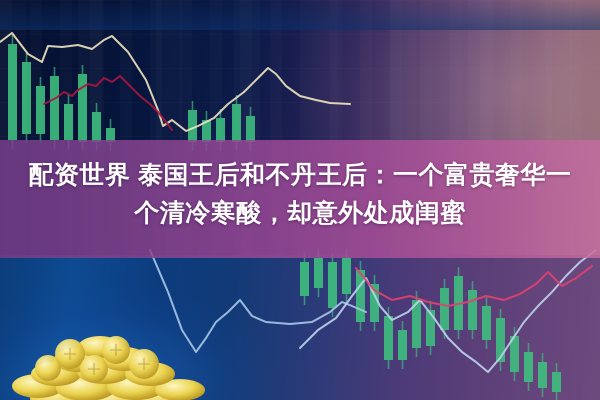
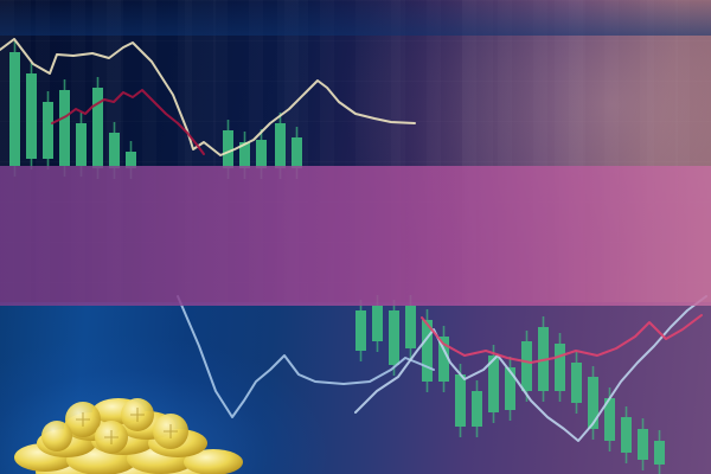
- 配资世界 泰国王后和不丹王后：一个富贵奢华一个清冷寒酸，却意外处成闺蜜
